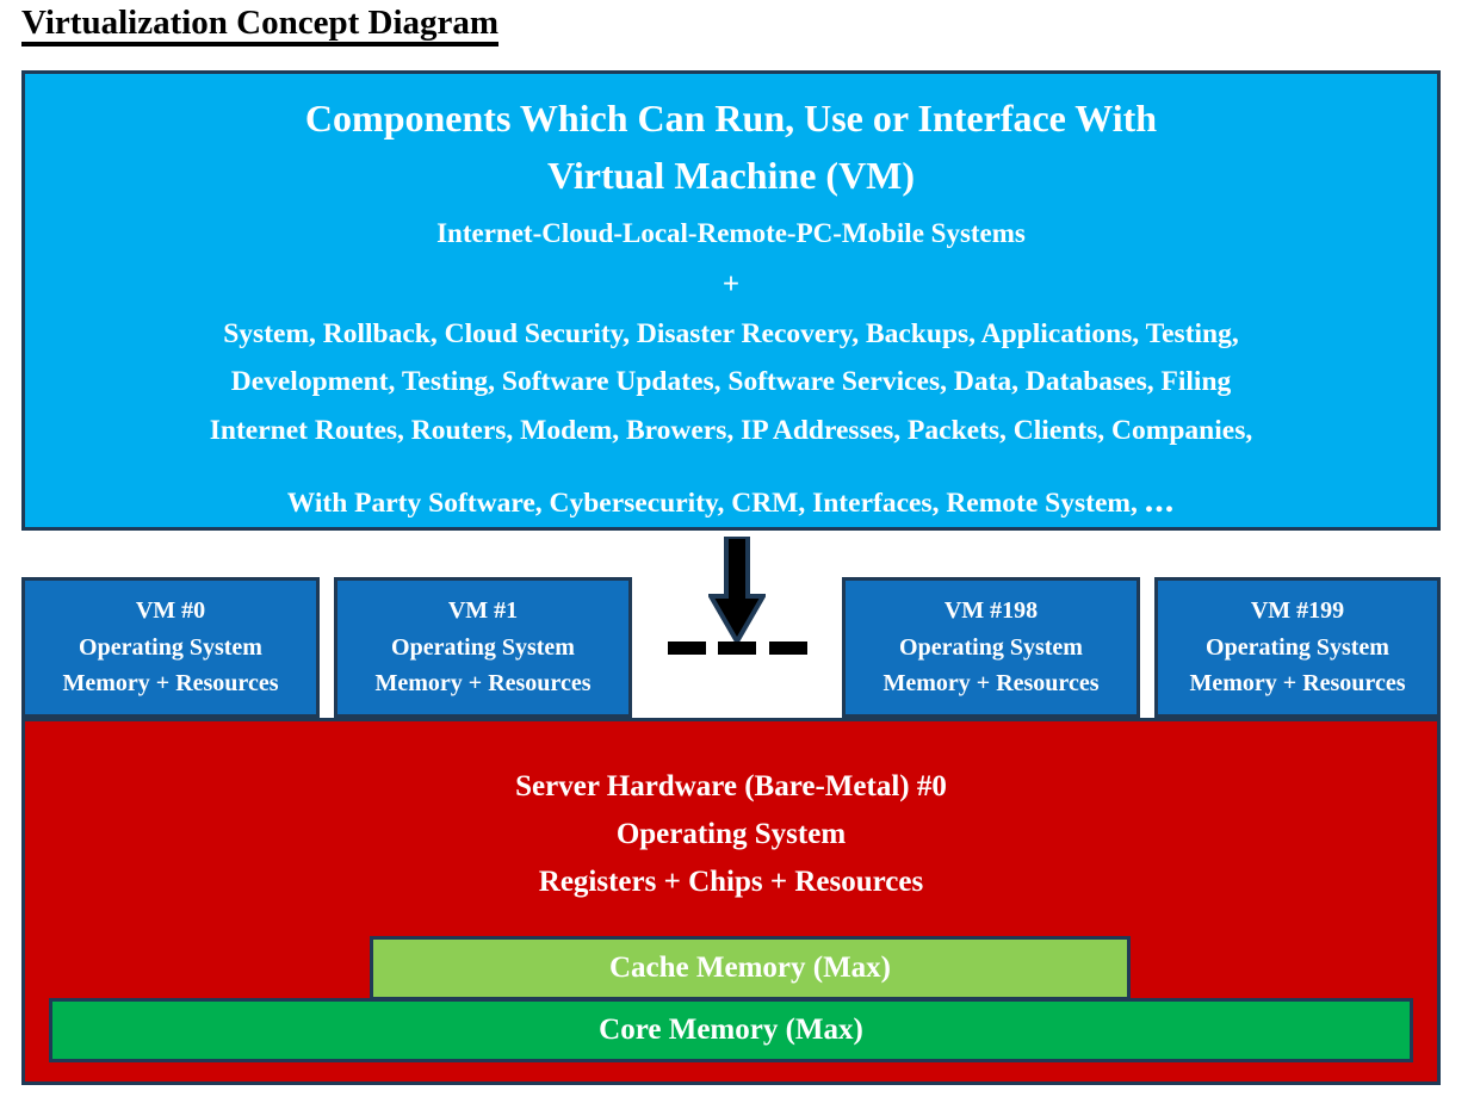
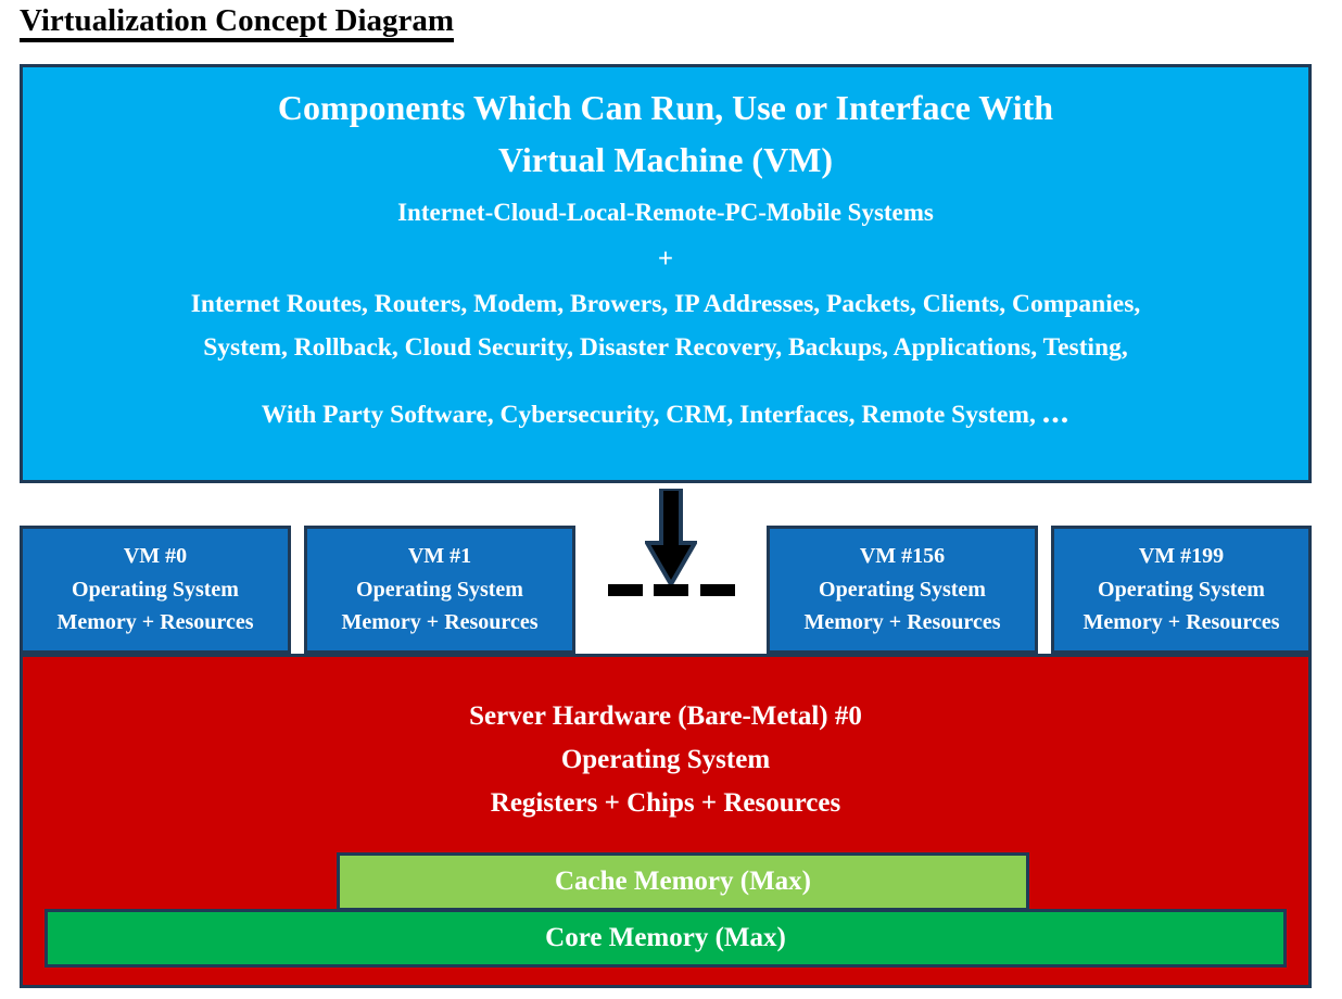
  Virtualization Concept Diagram
  Components Which Can Run, Use or Interface With
  Virtual Machine (VM)
  Internet-Cloud-Local-Remote-PC-Mobile Systems
  +
- System, Rollback, Cloud Security, Disaster Recovery, Backups, Applications, Testing,
+ Internet Routes, Routers, Modem, Browers, IP Addresses, Packets, Clients, Companies,
- Development, Testing, Software Updates, Software Services, Data, Databases, Filing
- Internet Routes, Routers, Modem, Browers, IP Addresses, Packets, Clients, Companies,
+ System, Rollback, Cloud Security, Disaster Recovery, Backups, Applications, Testing,
  With Party Software, Cybersecurity, CRM, Interfaces, Remote System, ...
  VM #0
  Operating System
  Memory + Resources
  VM #1
  Operating System
  Memory + Resources
- VM #198
+ VM #156
  Operating System
  Memory + Resources
  VM #199
  Operating System
  Memory + Resources
  Server Hardware (Bare-Metal) #0
  Operating System
  Registers + Chips + Resources
  Cache Memory (Max)
  Core Memory (Max)
